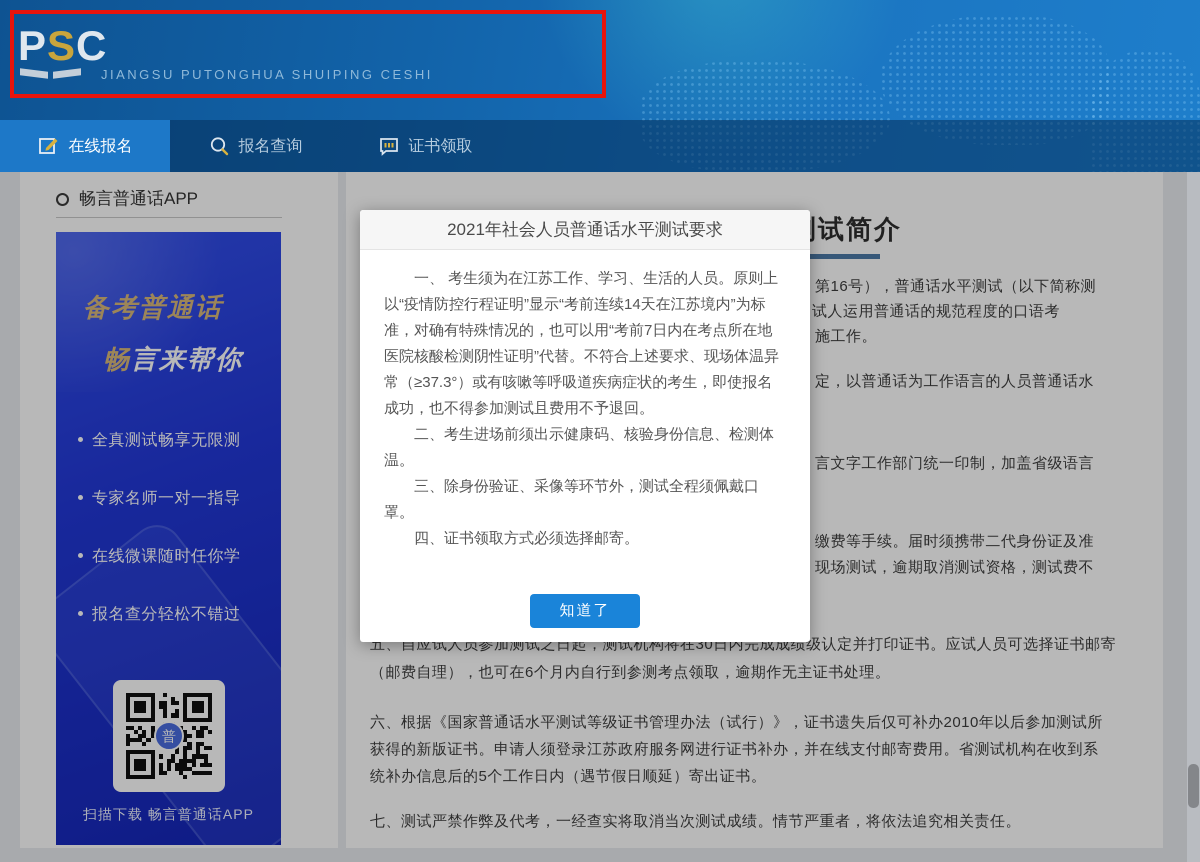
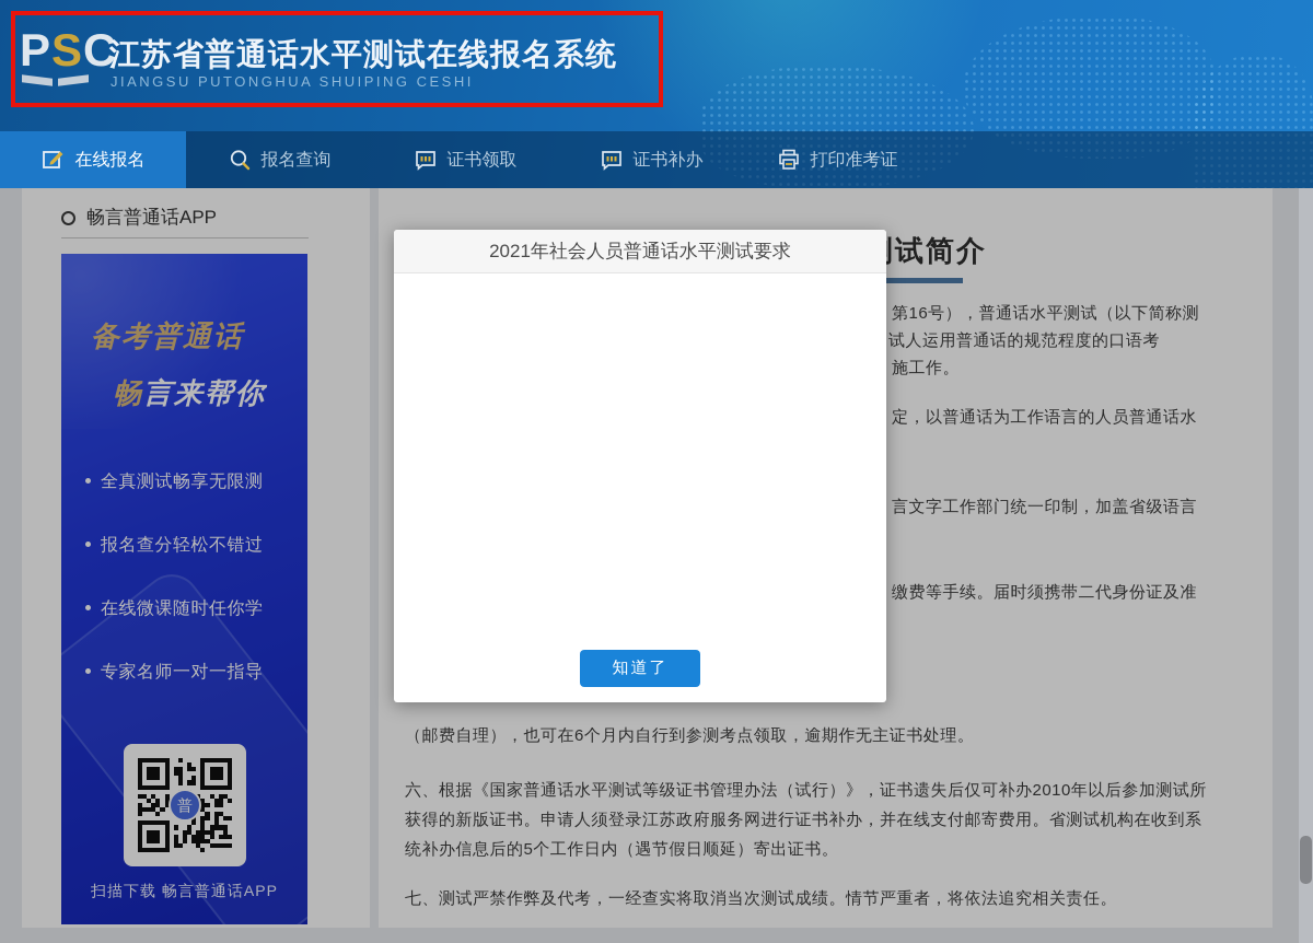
  PSC
+ 江苏省普通话水平测试在线报名系统
  JIANGSU PUTONGHUA SHUIPING CESHI
  在线报名
  报名查询
  证书领取
+ 证书补办
+ 打印准考证
  畅言普通话APP
  备考普通话
  畅言来帮你
  全真测试畅享无限测
- 专家名师一对一指导
+ 报名查分轻松不错过
  在线微课随时任你学
- 报名查分轻松不错过
+ 专家名师一对一指导
  普
  扫描下载 畅言普通话APP
  试简介
  第16号），普通话水平测试（以下简称测
  试人运用普通话的规范程度的口语考
  施工作。
  定，以普通话为工作语言的人员普通话水
  言文字工作部门统一印制，加盖省级语言
  缴费等手续。届时须携带二代身份证及准
- 现场测试，逾期取消测试资格，测试费不
- 五、自应试人员参加测试之日起，测试机构将在30日内完成成绩级认定并打印证书。应试人员可选择证书邮寄
  （邮费自理），也可在6个月内自行到参测考点领取，逾期作无主证书处理。
  六、根据《国家普通话水平测试等级证书管理办法（试行）》，证书遗失后仅可补办2010年以后参加测试所
  获得的新版证书。申请人须登录江苏政府服务网进行证书补办，并在线支付邮寄费用。省测试机构在收到系
  统补办信息后的5个工作日内（遇节假日顺延）寄出证书。
  七、测试严禁作弊及代考，一经查实将取消当次测试成绩。情节严重者，将依法追究相关责任。
  2021年社会人员普通话水平测试要求
- 一、 考生须为在江苏工作、学习、生活的人员。原则上以“疫情防控行程证明”显示“考前连续14天在江苏境内”为标准，对确有特殊情况的，也可以用“考前7日内在考点所在地医院核酸检测阴性证明”代替。不符合上述要求、现场体温异常（≥37.3°）或有咳嗽等呼吸道疾病症状的考生，即使报名成功，也不得参加测试且费用不予退回。
- 二、考生进场前须出示健康码、核验身份信息、检测体温。
- 三、除身份验证、采像等环节外，测试全程须佩戴口罩。
- 四、证书领取方式必须选择邮寄。
  知道了
